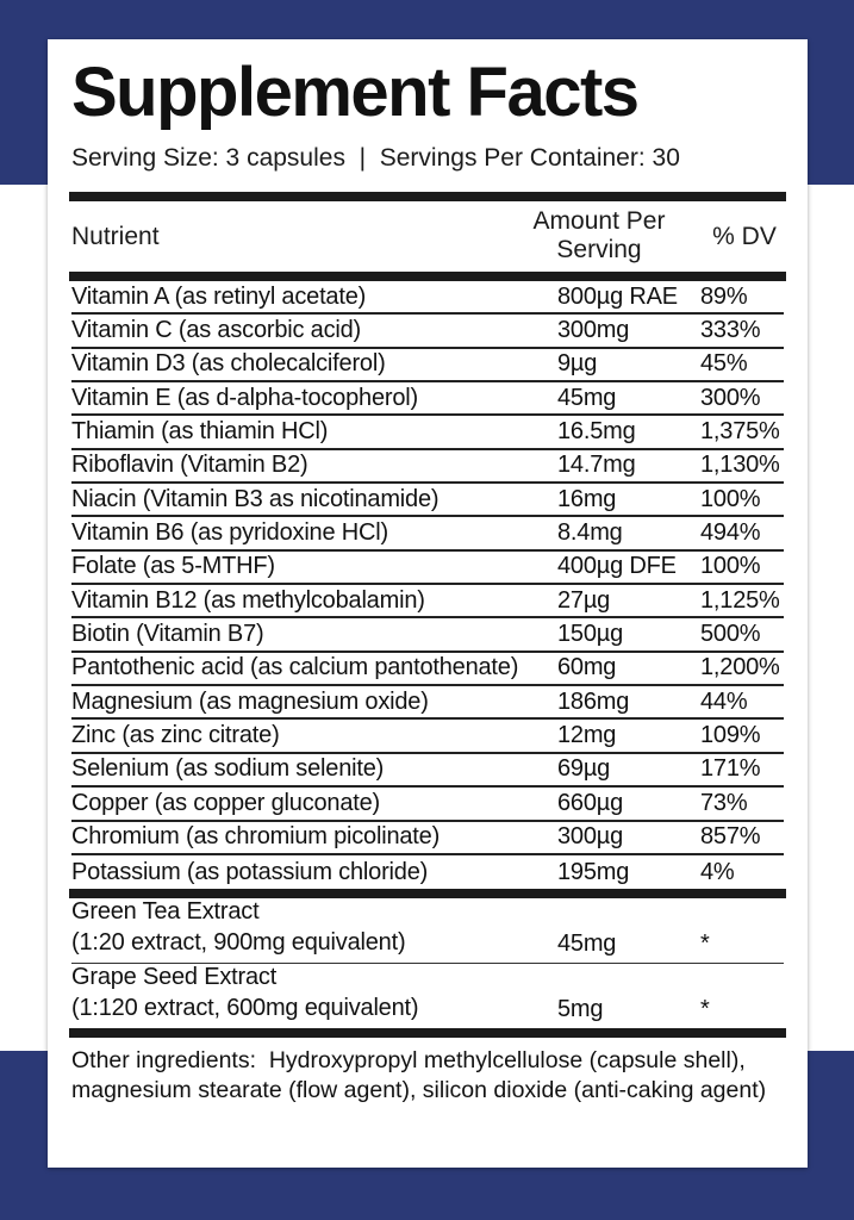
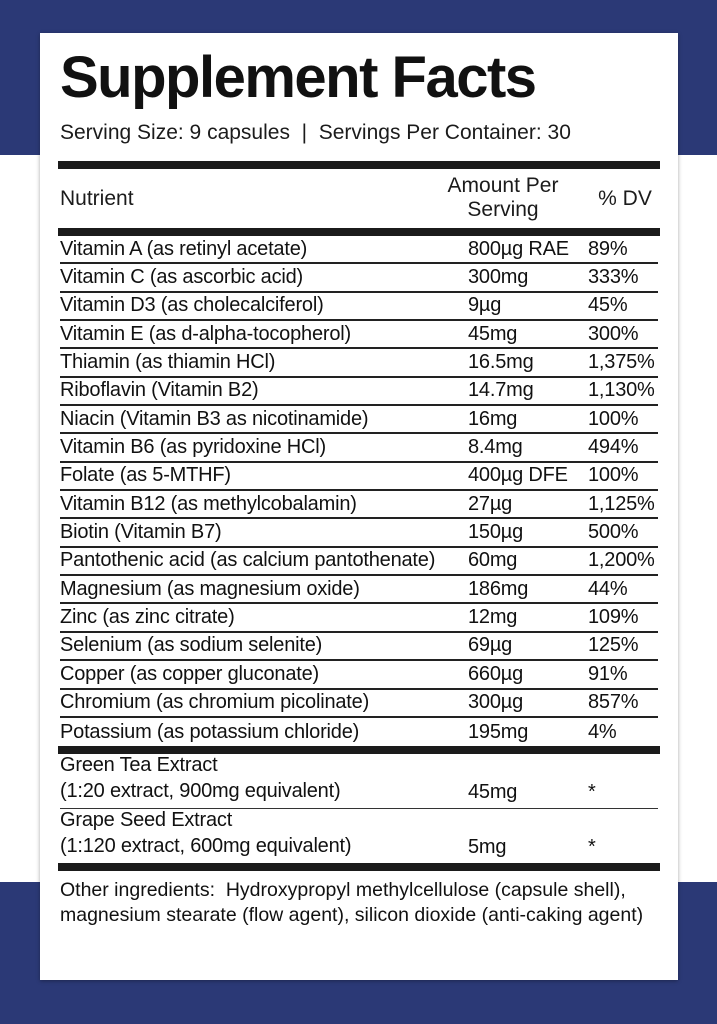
  Supplement Facts
- Serving Size: 3 capsules | Servings Per Container: 30
+ Serving Size: 9 capsules | Servings Per Container: 30
  Nutrient
  Amount Per Serving
  % DV
  Vitamin A (as retinyl acetate)
  800µg RAE
  89%
  Vitamin C (as ascorbic acid)
  300mg
  333%
  Vitamin D3 (as cholecalciferol)
  9µg
  45%
  Vitamin E (as d-alpha-tocopherol)
  45mg
  300%
  Thiamin (as thiamin HCl)
  16.5mg
  1,375%
  Riboflavin (Vitamin B2)
  14.7mg
  1,130%
  Niacin (Vitamin B3 as nicotinamide)
  16mg
  100%
  Vitamin B6 (as pyridoxine HCl)
  8.4mg
  494%
  Folate (as 5-MTHF)
  400µg DFE
  100%
  Vitamin B12 (as methylcobalamin)
  27µg
  1,125%
  Biotin (Vitamin B7)
  150µg
  500%
  Pantothenic acid (as calcium pantothenate)
  60mg
  1,200%
  Magnesium (as magnesium oxide)
  186mg
  44%
  Zinc (as zinc citrate)
  12mg
  109%
  Selenium (as sodium selenite)
  69µg
- 171%
+ 125%
  Copper (as copper gluconate)
  660µg
- 73%
+ 91%
  Chromium (as chromium picolinate)
  300µg
  857%
  Potassium (as potassium chloride)
  195mg
  4%
  Green Tea Extract
  (1:20 extract, 900mg equivalent)
  45mg
  *
  Grape Seed Extract
  (1:120 extract, 600mg equivalent)
  5mg
  *
  Other ingredients: Hydroxypropyl methylcellulose (capsule shell), magnesium stearate (flow agent), silicon dioxide (anti-caking agent)
